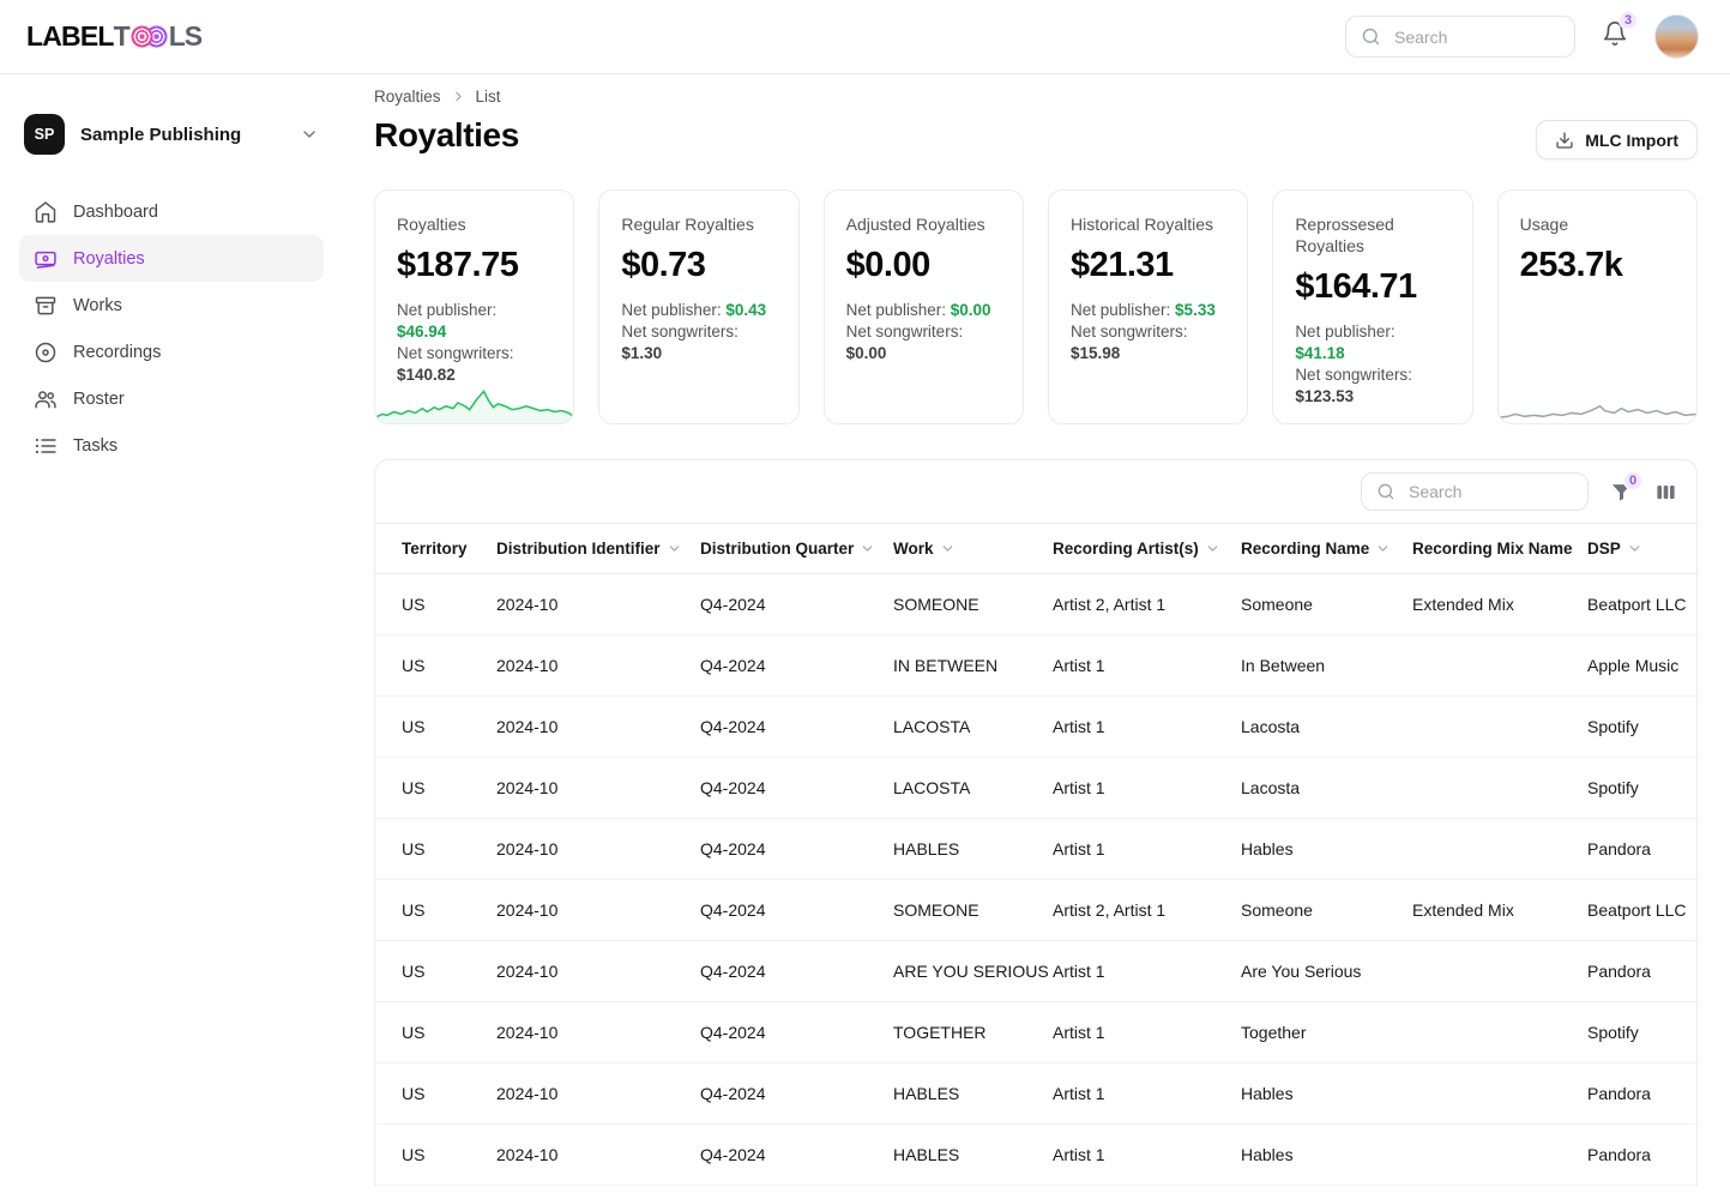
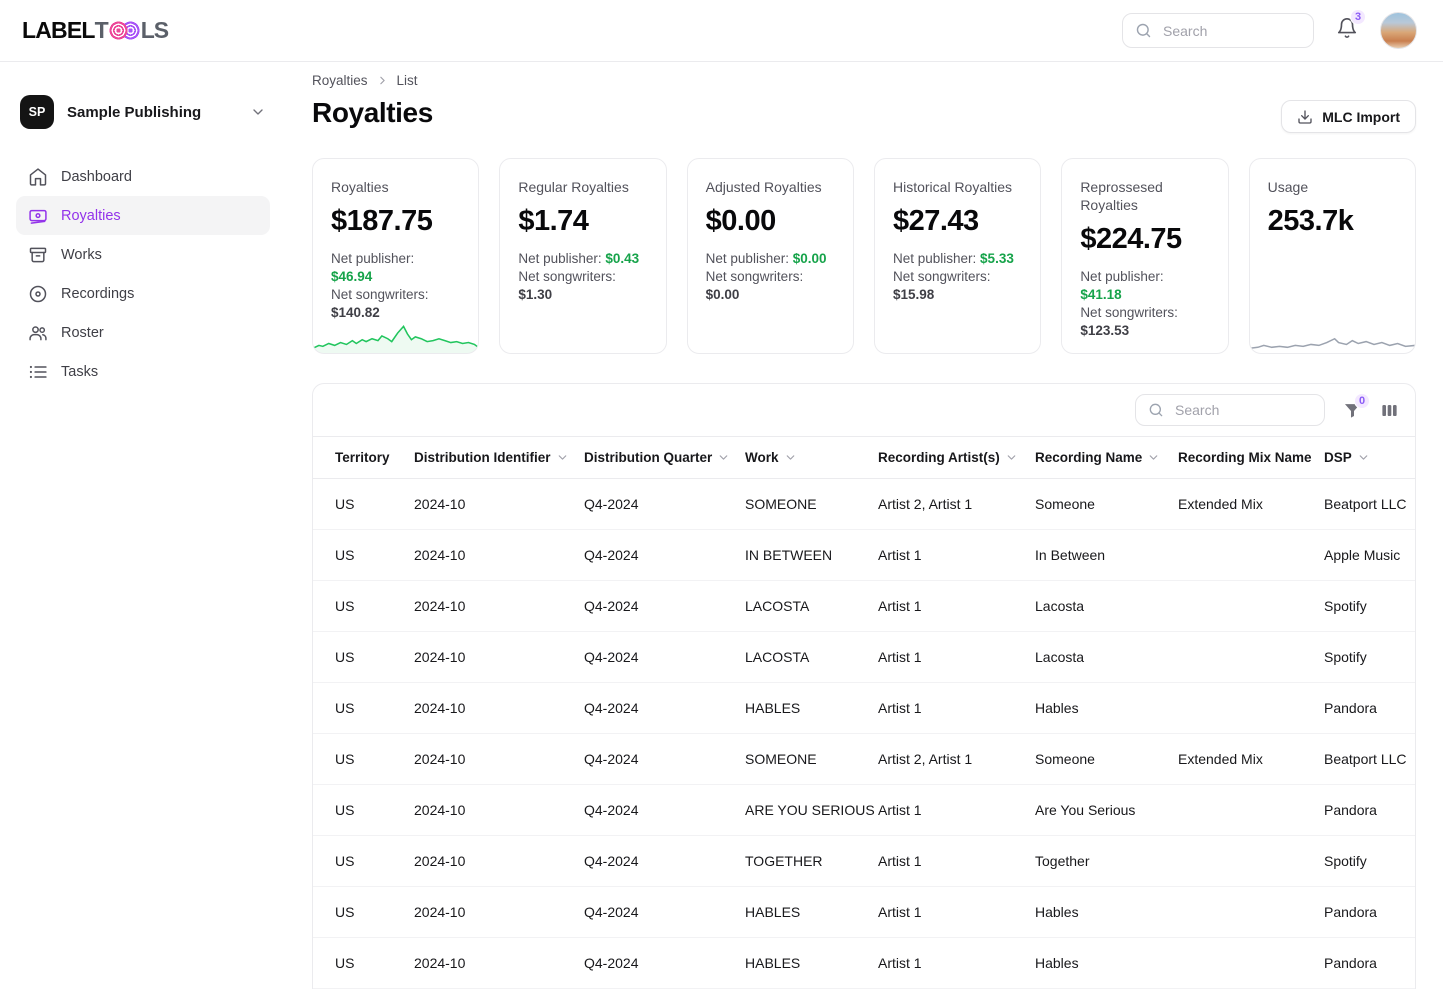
  LABEL
  T
  LS
  Search
  3
  SP
  Sample Publishing
  Dashboard
  Royalties
  Works
  Recordings
  Roster
  Tasks
  Royalties
  List
  Royalties
  MLC Import
  Royalties
  $187.75
  Net publisher:
  $46.94
  Net songwriters:
  $140.82
  Regular Royalties
- $0.73
+ $1.74
  Net publisher: $0.43
  Net songwriters:
  $1.30
  Adjusted Royalties
  $0.00
  Net publisher: $0.00
  Net songwriters:
  $0.00
  Historical Royalties
- $21.31
+ $27.43
  Net publisher: $5.33
  Net songwriters:
  $15.98
  Reprossesed Royalties
- $164.71
+ $224.75
  Net publisher:
  $41.18
  Net songwriters:
  $123.53
  Usage
  253.7k
  Search
  0
  Territory	Distribution Identifier	Distribution Quarter	Work	Recording Artist(s)	Recording Name	Recording Mix Name	DSP
  US	2024-10	Q4-2024	SOMEONE	Artist 2, Artist 1	Someone	Extended Mix	Beatport LLC
  US	2024-10	Q4-2024	IN BETWEEN	Artist 1	In Between		Apple Music
  US	2024-10	Q4-2024	LACOSTA	Artist 1	Lacosta		Spotify
  US	2024-10	Q4-2024	LACOSTA	Artist 1	Lacosta		Spotify
  US	2024-10	Q4-2024	HABLES	Artist 1	Hables		Pandora
  US	2024-10	Q4-2024	SOMEONE	Artist 2, Artist 1	Someone	Extended Mix	Beatport LLC
  US	2024-10	Q4-2024	ARE YOU SERIOUS	Artist 1	Are You Serious		Pandora
  US	2024-10	Q4-2024	TOGETHER	Artist 1	Together		Spotify
  US	2024-10	Q4-2024	HABLES	Artist 1	Hables		Pandora
  US	2024-10	Q4-2024	HABLES	Artist 1	Hables		Pandora
